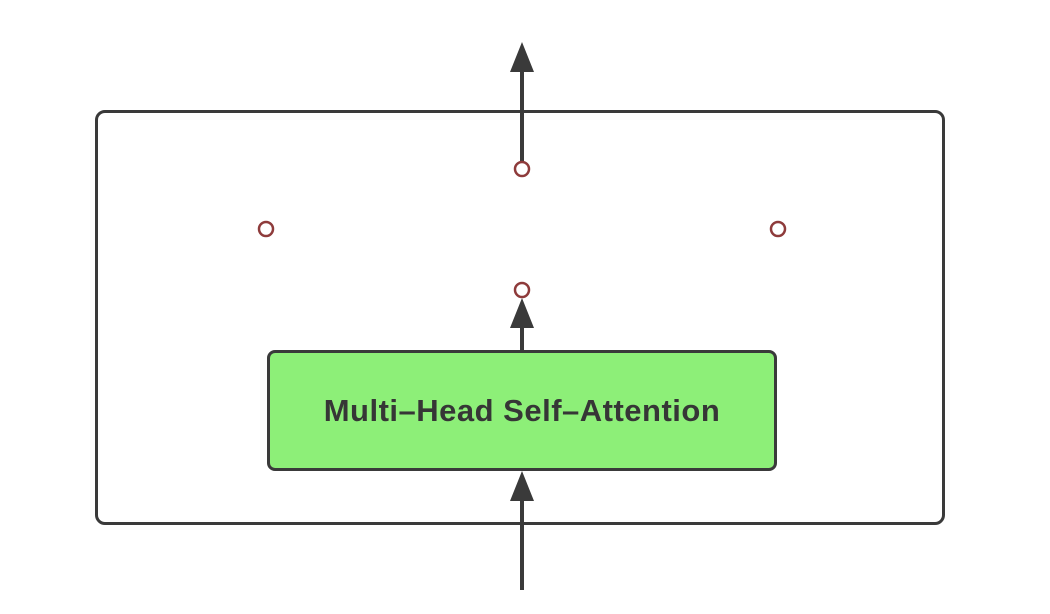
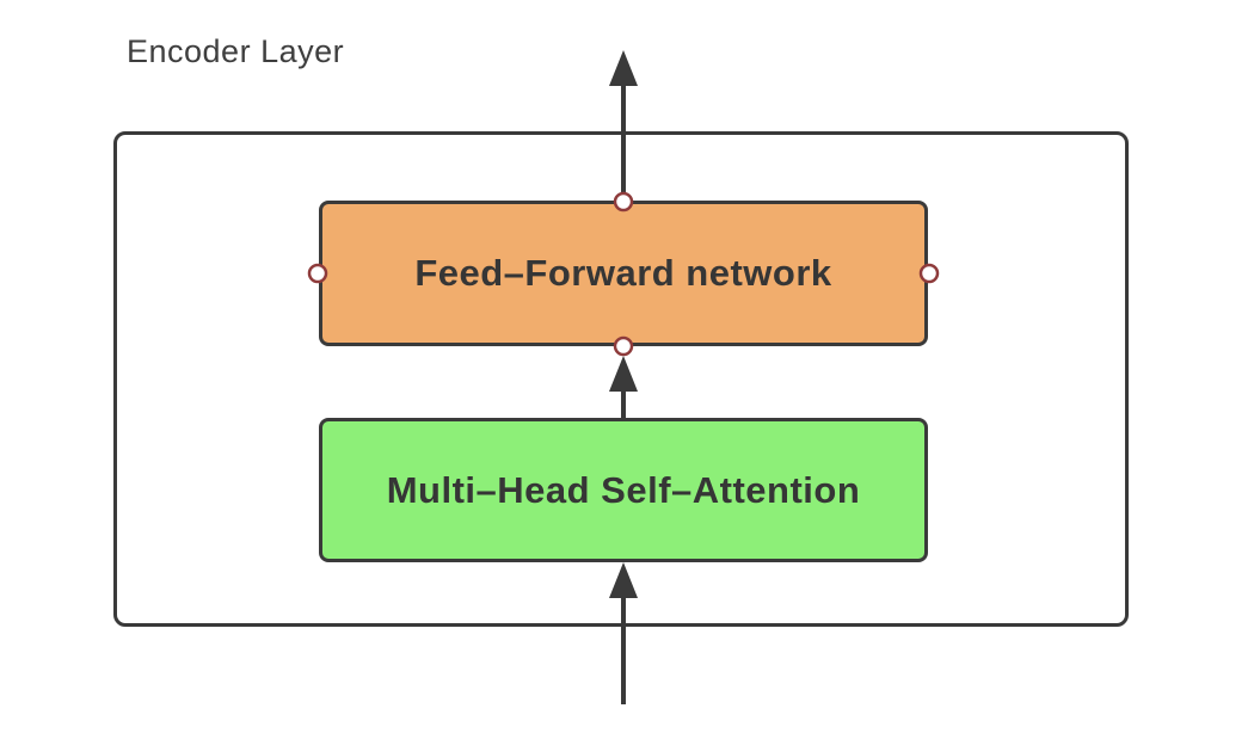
+ Encoder Layer
+ Feed–Forward network
  Multi–Head Self–Attention
